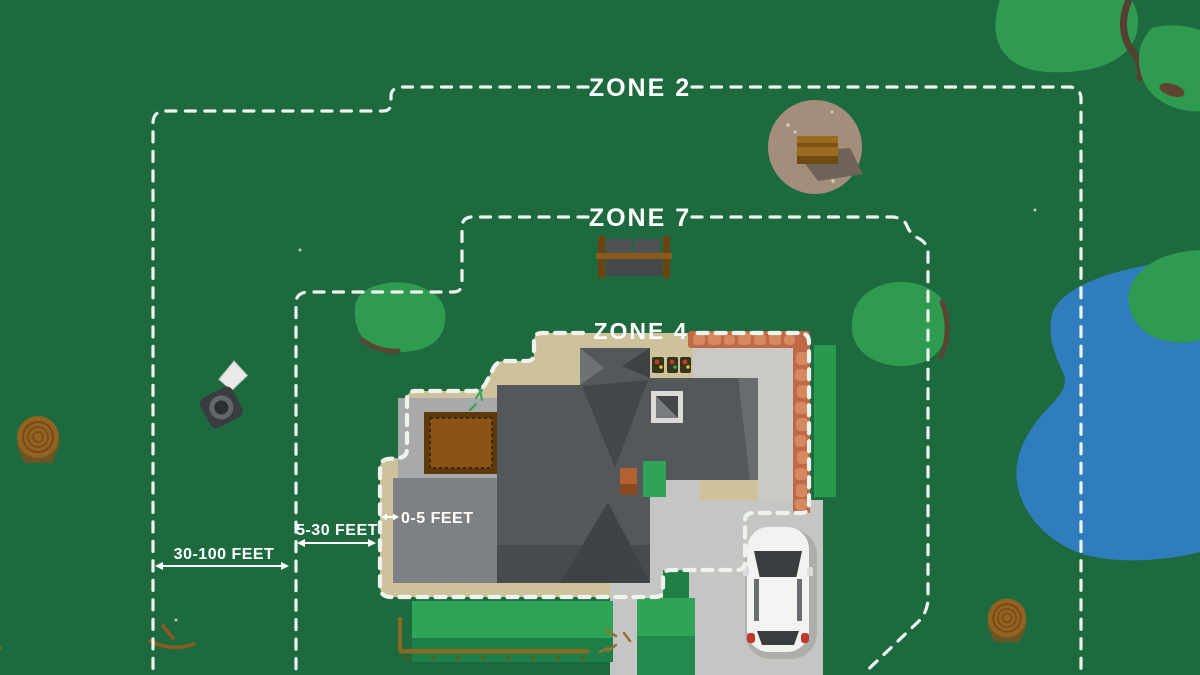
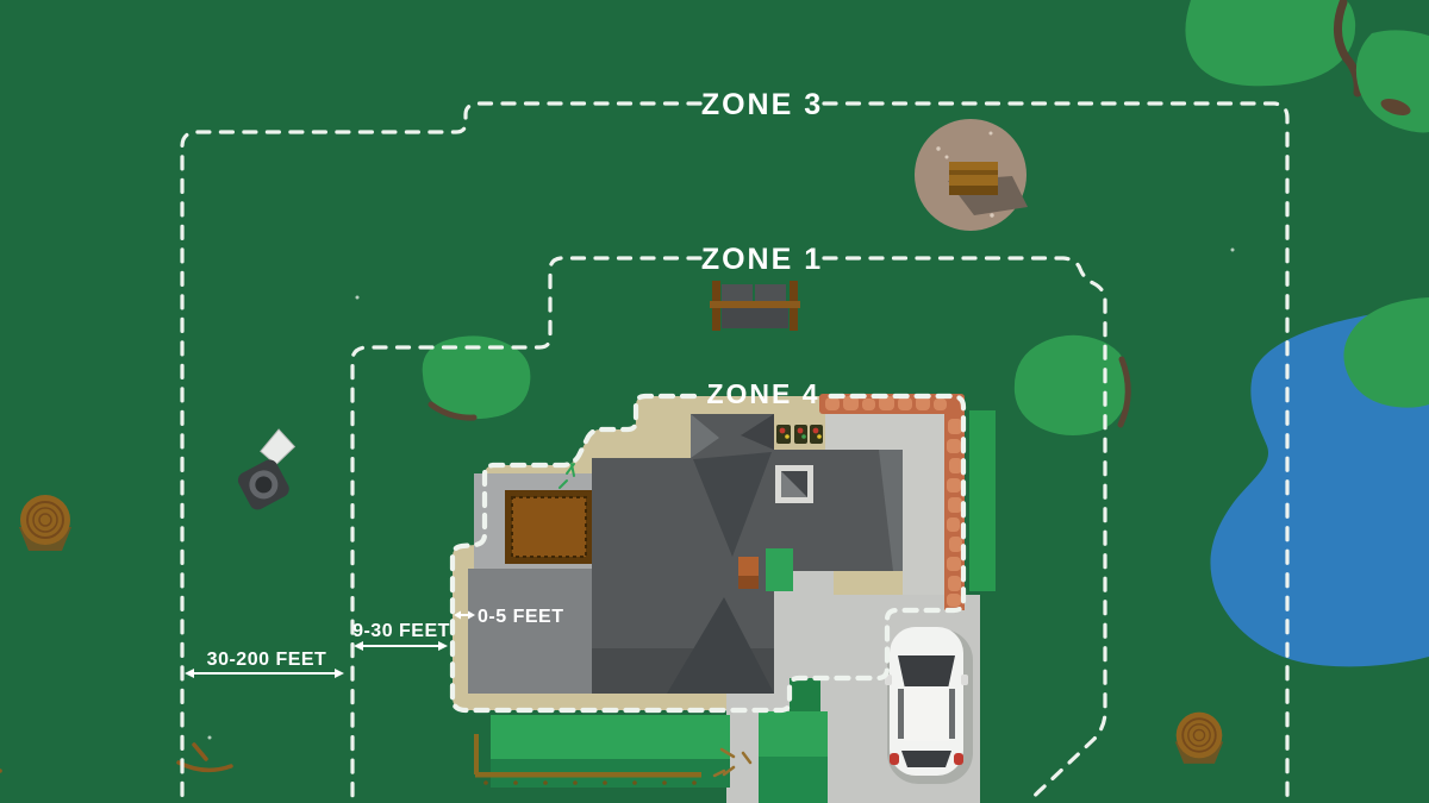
- ZONE 2
+ ZONE 3
- ZONE 7
+ ZONE 1
  ZONE 4
  0-5 FEET
- 5-30 FEET
+ 9-30 FEET
- 30-100 FEET
+ 30-200 FEET
